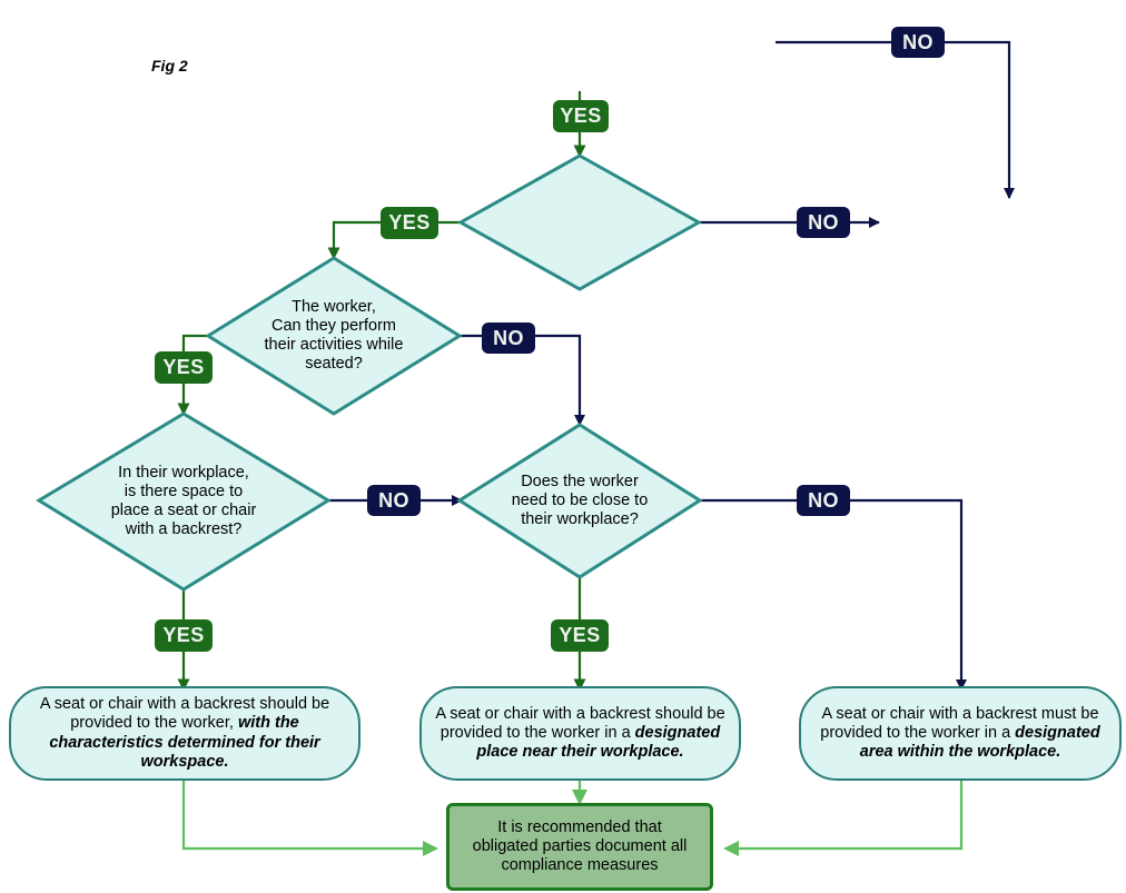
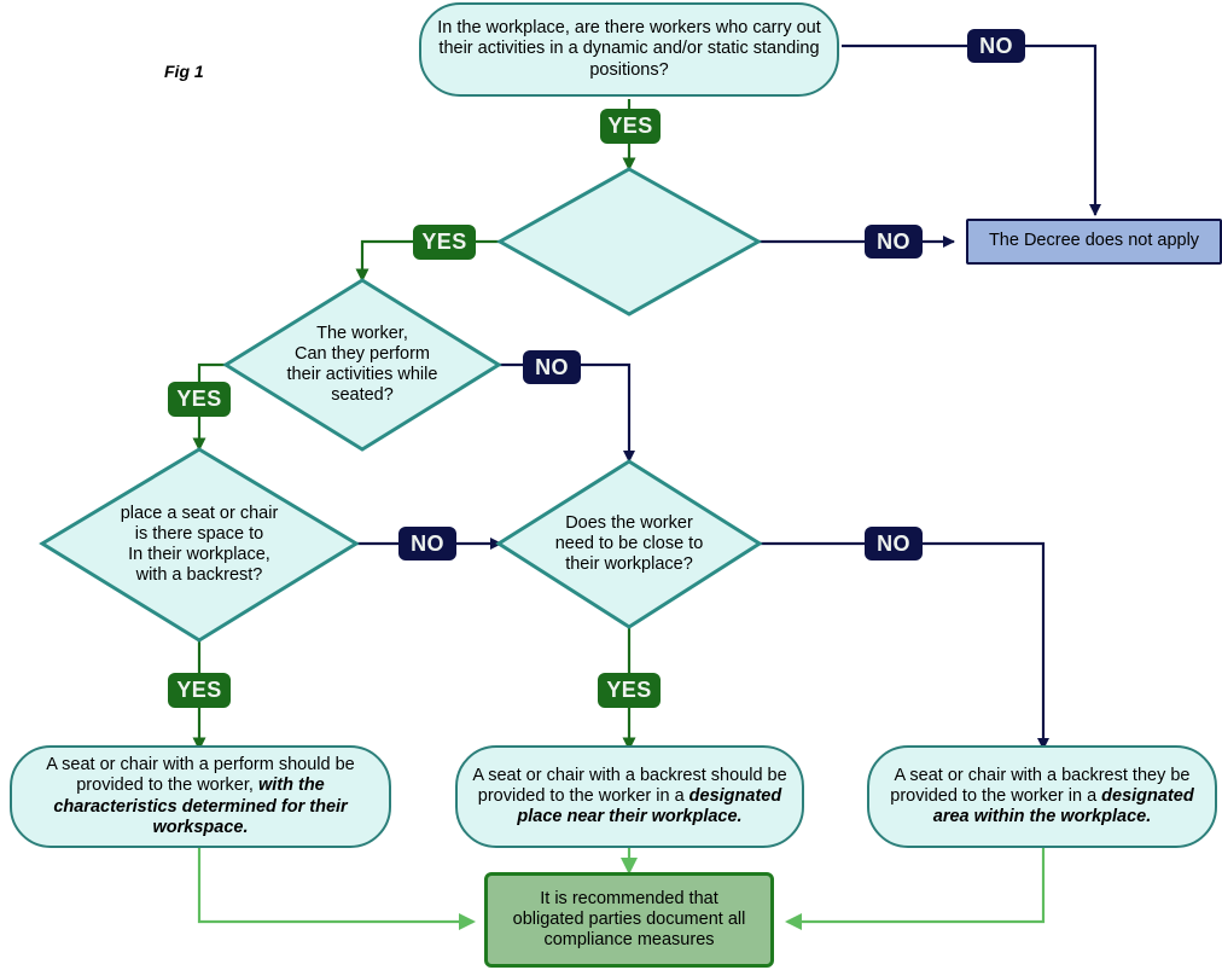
- Fig 2
+ Fig 1
+ In the workplace, are there workers who carry out their activities in a dynamic and/or static standing positions?
+ The Decree does not apply
  The worker,
  Can they perform
  their activities while
  seated?
- In their workplace,
+ place a seat or chair
  is there space to
- place a seat or chair
+ In their workplace,
  with a backrest?
  Does the worker
  need to be close to
  their workplace?
- A seat or chair with a backrest should be provided to the worker, with the characteristics determined for their workspace.
+ A seat or chair with a perform should be provided to the worker, with the characteristics determined for their workspace.
  A seat or chair with a backrest should be provided to the worker in a designated place near their workplace.
- A seat or chair with a backrest must be provided to the worker in a designated area within the workplace.
+ A seat or chair with a backrest they be provided to the worker in a designated area within the workplace.
  It is recommended that
  obligated parties document all
  compliance measures
  NO
  YES
  NO
  YES
  NO
  YES
  NO
  YES
  NO
  YES
